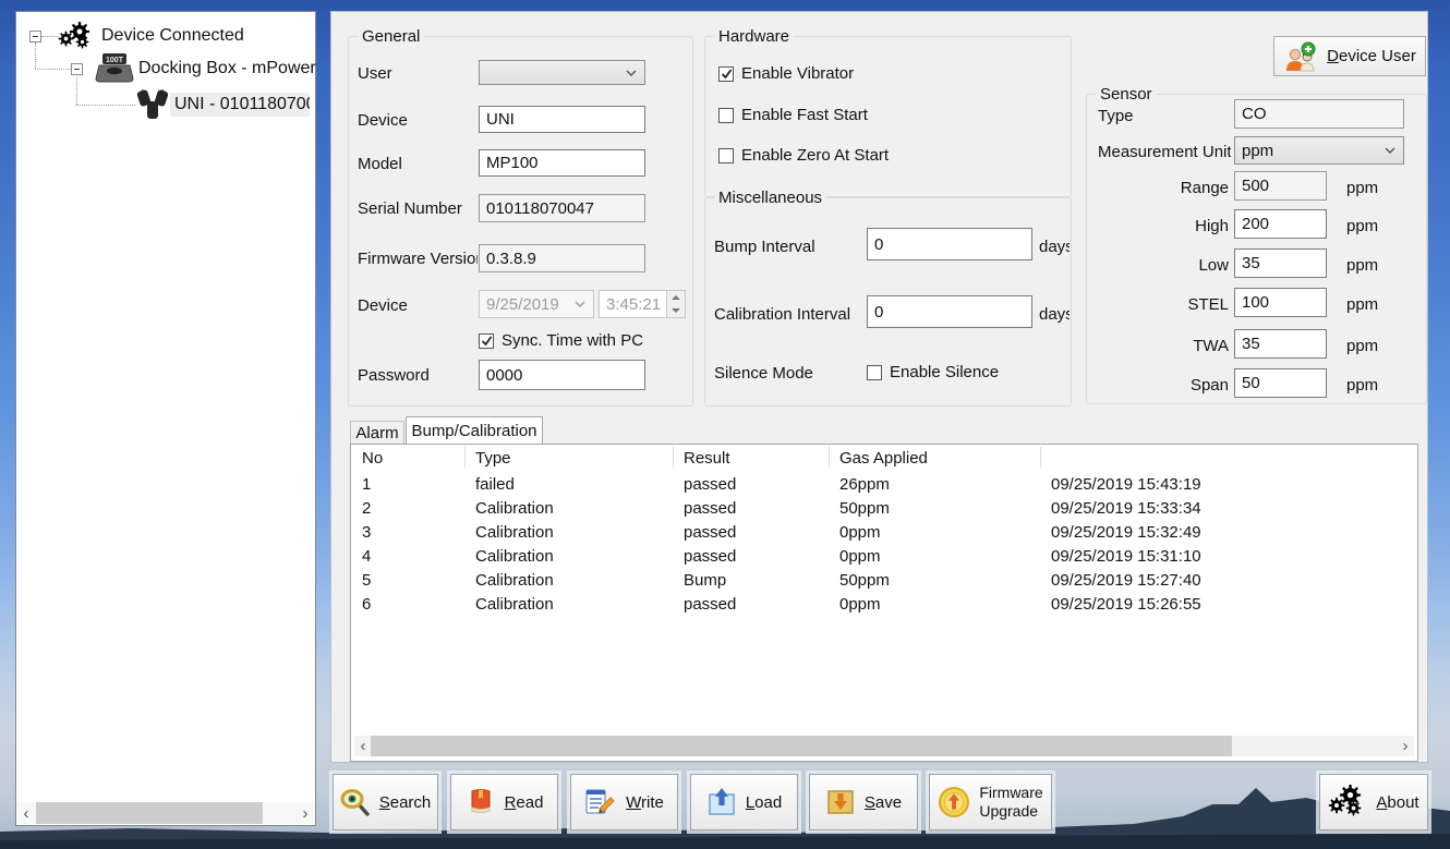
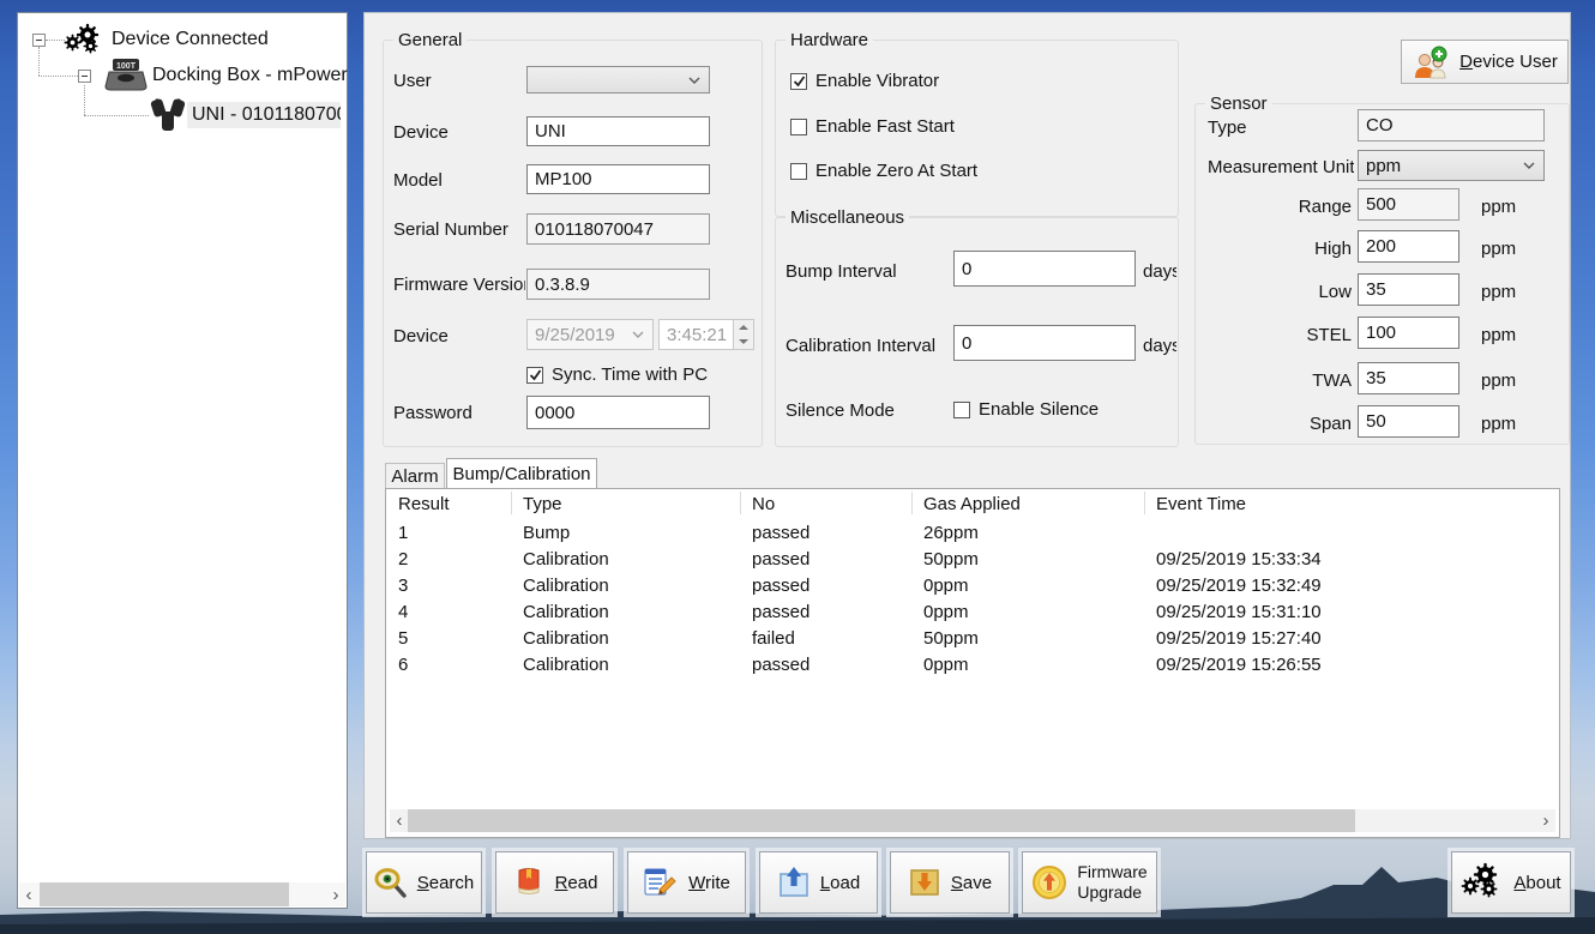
  Device Connected
  Docking Box - mPower
  UNI - 010118070
  ‹
  ›
  General
  User
  Device
  UNI
  Model
  MP100
  Serial Number
  010118070047
  Firmware Versio
  0.3.8.9
  Device
  9/25/2019
  3:45:21
  Sync. Time with PC
  Password
  0000
  Hardware
  Enable Vibrator
  Enable Fast Start
  Enable Zero At Start
  Miscellaneous
  Bump Interval
  0
  days
  Calibration Interval
  0
  days
  Silence Mode
  Enable Silence
  Device User
  Sensor
  Type
  CO
  Measurement Unit
  ppm
  Range
  500
  ppm
  High
  200
  ppm
  Low
  35
  ppm
  STEL
  100
  ppm
  TWA
  35
  ppm
  Span
  50
  ppm
  Alarm
  Bump/Calibration
- No
+ Result
  Type
- Result
+ No
  Gas Applied
+ Event Time
  1
- failed
+ Bump
  passed
  26ppm
- 09/25/2019 15:43:19
  2
  Calibration
  passed
  50ppm
  09/25/2019 15:33:34
  3
  Calibration
  passed
  0ppm
  09/25/2019 15:32:49
  4
  Calibration
  passed
  0ppm
  09/25/2019 15:31:10
  5
  Calibration
- Bump
+ failed
  50ppm
  09/25/2019 15:27:40
  6
  Calibration
  passed
  0ppm
  09/25/2019 15:26:55
  ‹
  ›
  Search
  Read
  Write
  Load
  Save
  Firmware
  Upgrade
  About
